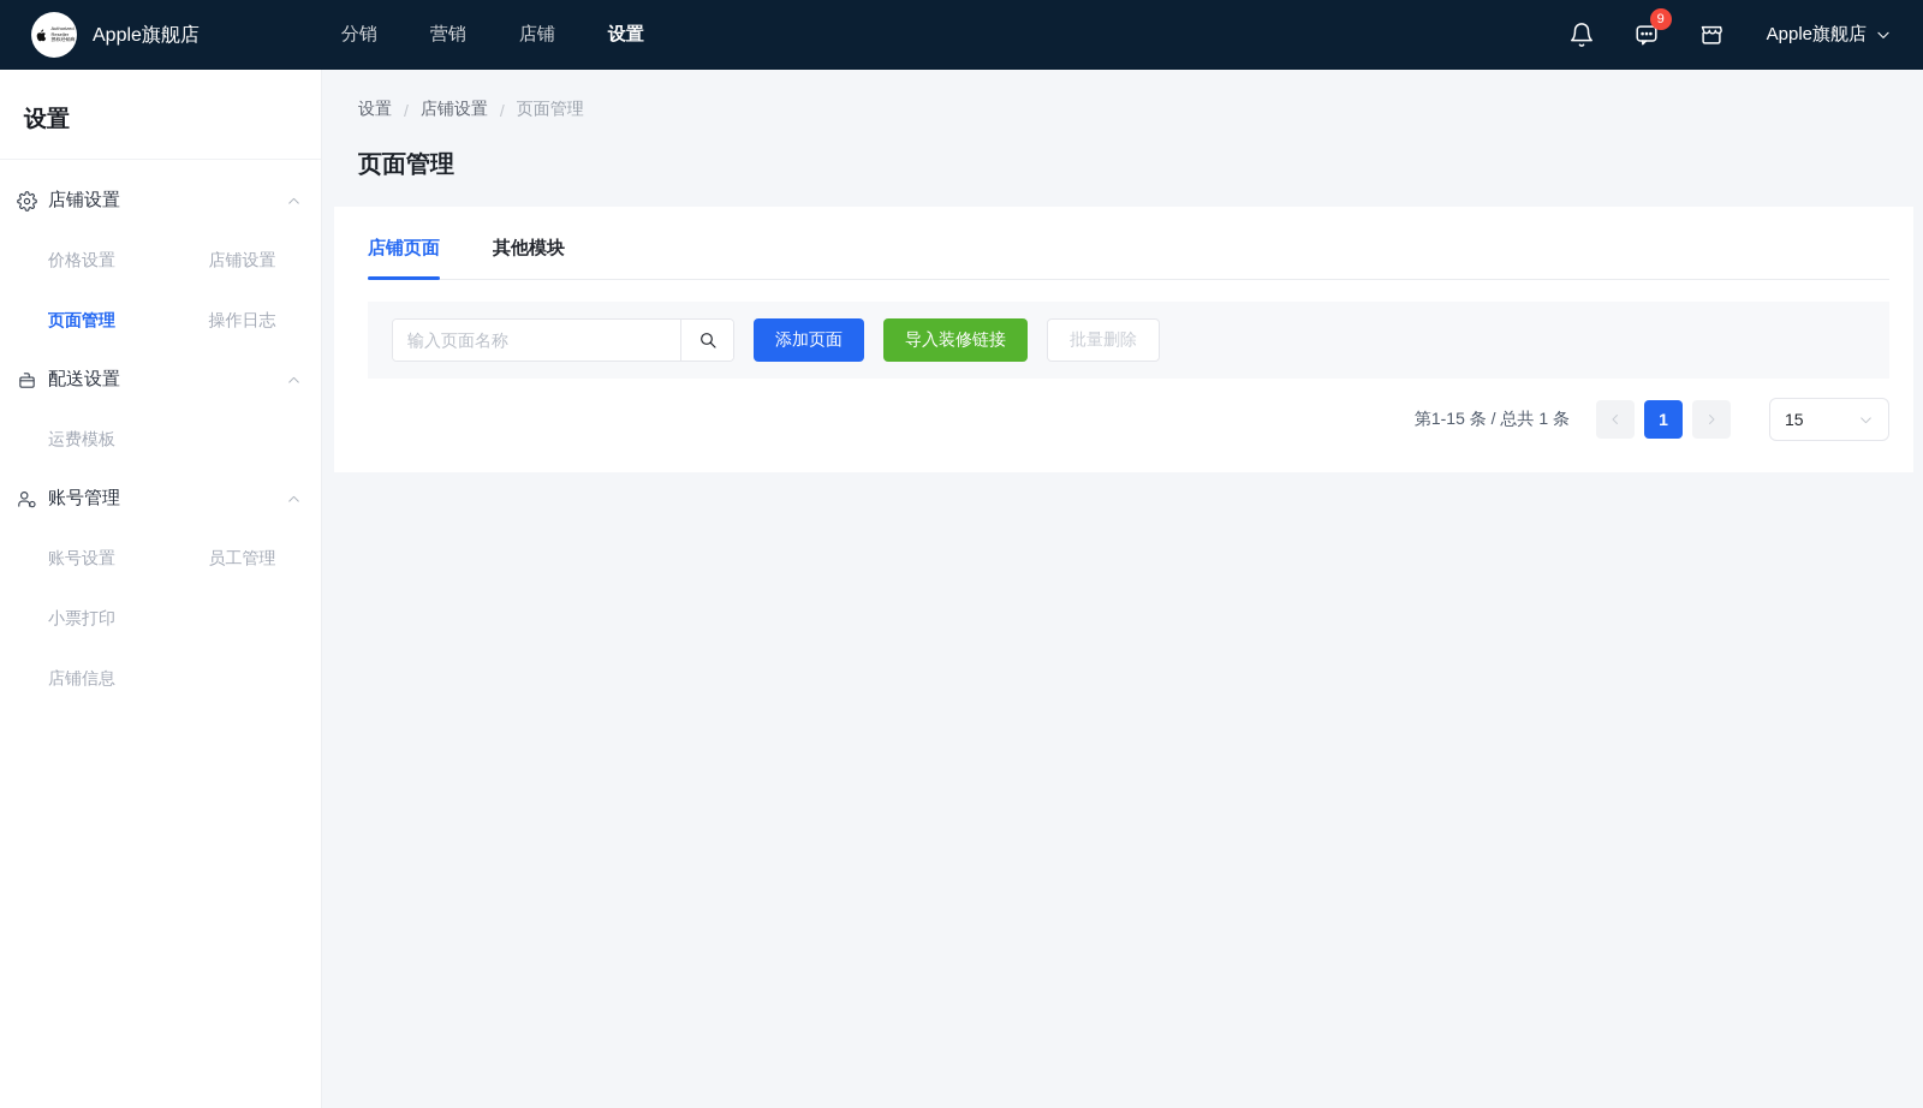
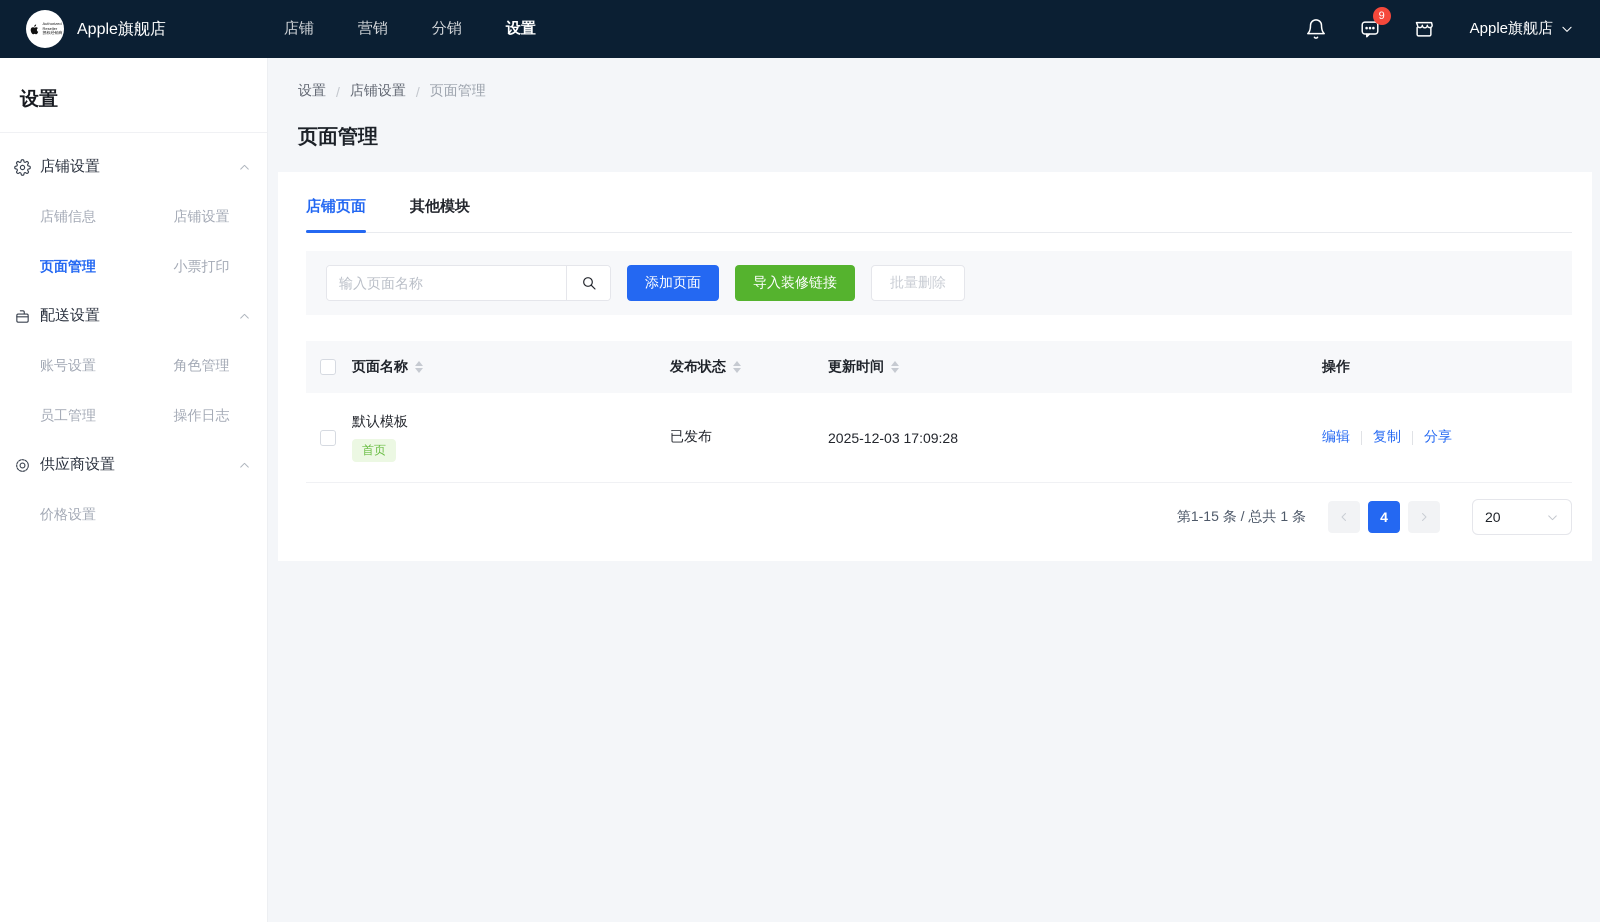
  Apple旗舰店
- 分销
+ 店铺
  营销
- 店铺
+ 分销
  设置
  9
  Apple旗舰店
  设置
  店铺设置
- 价格设置
+ 店铺信息
  店铺设置
  页面管理
- 操作日志
+ 小票打印
  配送设置
- 运费模板
- 账号管理
  账号设置
+ 角色管理
  员工管理
- 小票打印
+ 操作日志
+ 供应商设置
- 店铺信息
+ 价格设置
  设置
  /
  店铺设置
  /
  页面管理
  页面管理
  店铺页面
  其他模块
  输入页面名称
  添加页面
  导入装修链接
  批量删除
+ 	页面名称	发布状态	更新时间	操作
+ 	默认模板 首页	已发布	2025-12-03 17:09:28	编辑 复制 分享
  第1-15 条 / 总共 1 条
- 1
+ 4
- 15
+ 20
